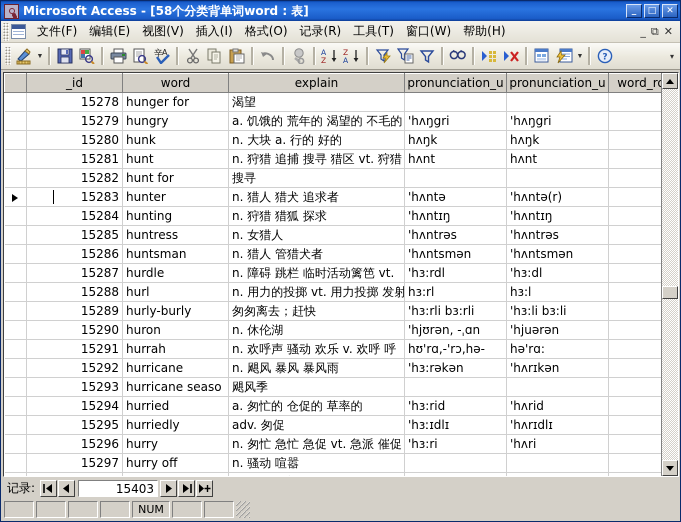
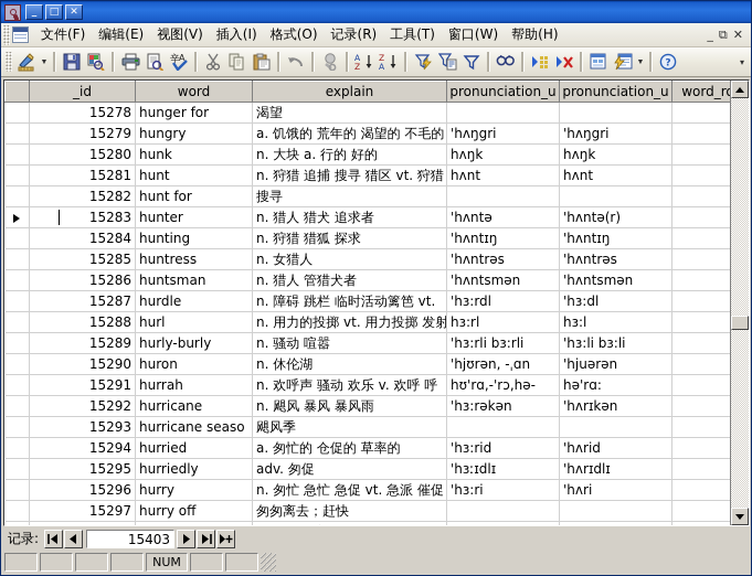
- Microsoft Access - [58个分类背单词word : 表]
  _
  □
  ✕
  文件(F)
  编辑(E)
  视图(V)
  插入(I)
  格式(O)
  记录(R)
  工具(T)
  窗口(W)
  帮助(H)
  _
  ⧉
  ✕
  辛
  A
  A
  Z
  Z
  A
  ?
  ▾
  	_id	word	explain	pronunciation_u	pronunciation_u	word_r
  	15278	hunger for	渴望
  	15279	hungry	a. 饥饿的 荒年的 渴望的 不毛的	'hʌŋgri	'hʌŋgri
  	15280	hunk	n. 大块 a. 行的 好的	hʌŋk	hʌŋk
  	15281	hunt	n. 狩猎 追捕 搜寻 猎区 vt. 狩猎	hʌnt	hʌnt
  	15282	hunt for	搜寻
  	15283	hunter	n. 猎人 猎犬 追求者	'hʌntə	'hʌntə(r)
  	15284	hunting	n. 狩猎 猎狐 探求	'hʌntɪŋ	'hʌntɪŋ
  	15285	huntress	n. 女猎人	'hʌntrəs	'hʌntrəs
  	15286	huntsman	n. 猎人 管猎犬者	'hʌntsmən	'hʌntsmən
  	15287	hurdle	n. 障碍 跳栏 临时活动篱笆 vt.	'hɜ:rdl	'hɜ:dl
  	15288	hurl	n. 用力的投掷 vt. 用力投掷 发射	hɜ:rl	hɜ:l
- 	15289	hurly-burly	匆匆离去；赶快	'hɜ:rli bɜ:rli	'hɜ:li bɜ:li
+ 	15289	hurly-burly	n. 骚动 喧嚣	'hɜ:rli bɜ:rli	'hɜ:li bɜ:li
  	15290	huron	n. 休伦湖	'hjʊrən, -ˌɑn	'hjuərən
  	15291	hurrah	n. 欢呼声 骚动 欢乐 v. 欢呼 呼	hʊ'rɑ,-'rɔ,hə-	hə'rɑ:
  	15292	hurricane	n. 飓风 暴风 暴风雨	'hɜ:rəkən	'hʌrɪkən
  	15293	hurricane seaso	飓风季
  	15294	hurried	a. 匆忙的 仓促的 草率的	'hɜ:rid	'hʌrid
  	15295	hurriedly	adv. 匆促	'hɜːɪdlɪ	'hʌrɪdlɪ
  	15296	hurry	n. 匆忙 急忙 急促 vt. 急派 催促	'hɜ:ri	'hʌri
- 	15297	hurry off	n. 骚动 喧嚣
+ 	15297	hurry off	匆匆离去；赶快
  记录:
  15403
  NUM
